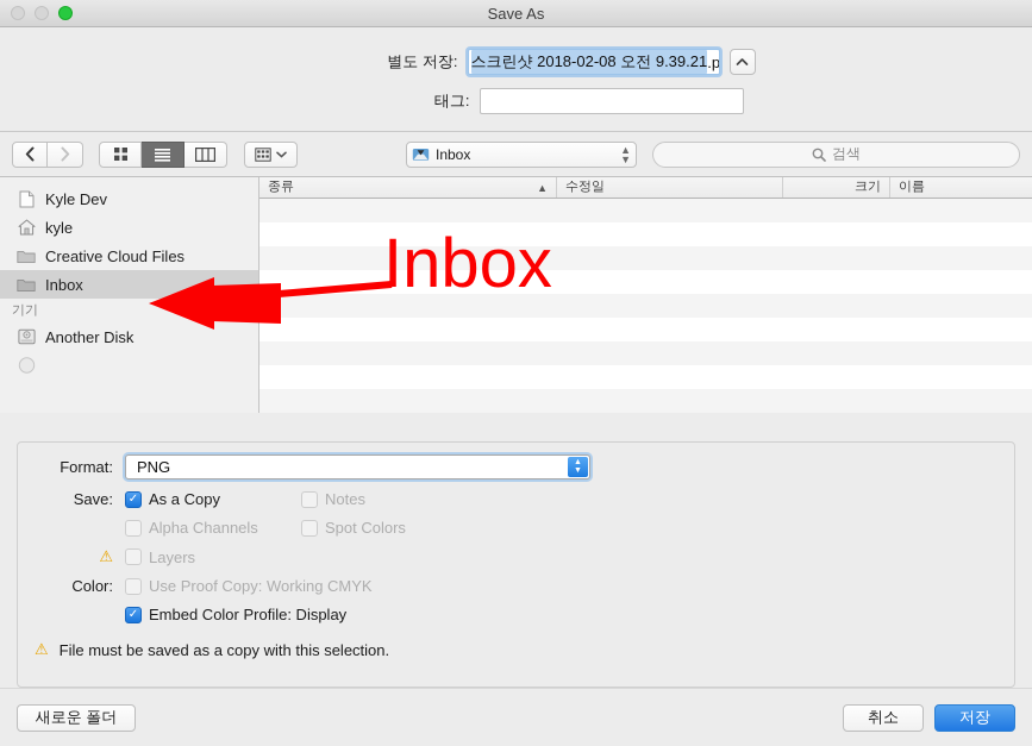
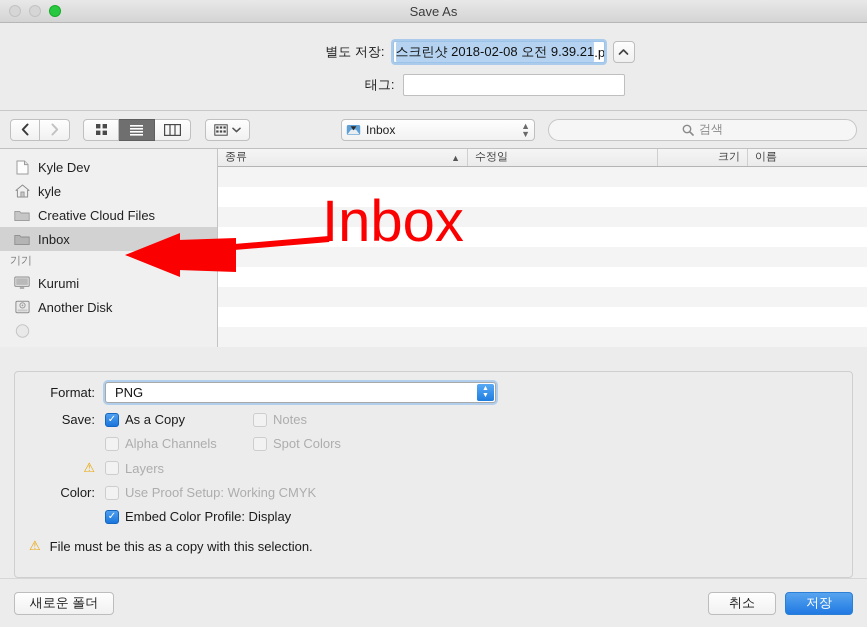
  Save As
  별도 저장:
  스크린샷 2018-02-08 오전 9.39.21
  태그:
  Inbox
  ▲
  ▼
  검색
  Kyle Dev
  kyle
  Creative Cloud Files
  Inbox
  기기
+ Kurumi
  Another Disk
  종류
  ▲
  수정일
  크기
  이름
  Format:
  PNG
  Save:
  As a Copy
  Notes
  Alpha Channels
  Spot Colors
  ⚠
  Layers
  Color:
- Use Proof Copy: Working CMYK
+ Use Proof Setup: Working CMYK
  Embed Color Profile: Display
  ⚠
- File must be saved as a copy with this selection.
+ File must be this as a copy with this selection.
  새로운 폴더
  취소
  저장
  Inbox
